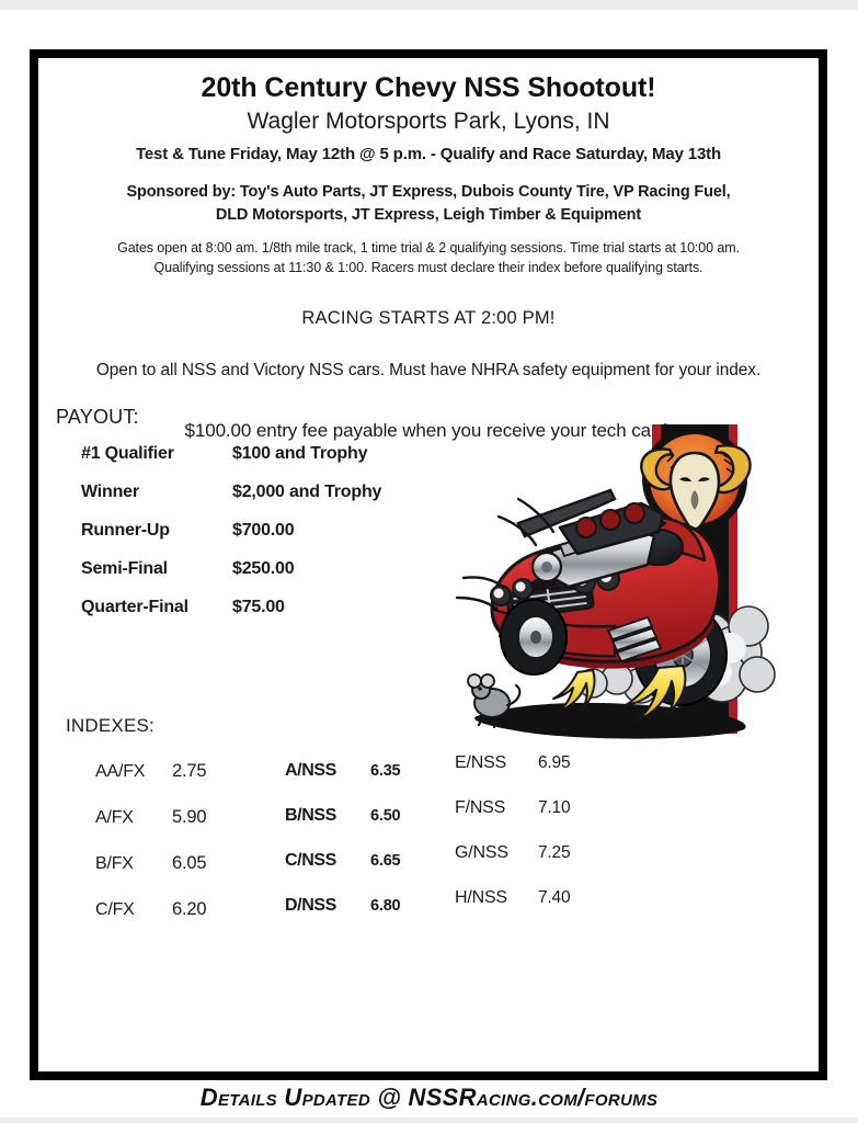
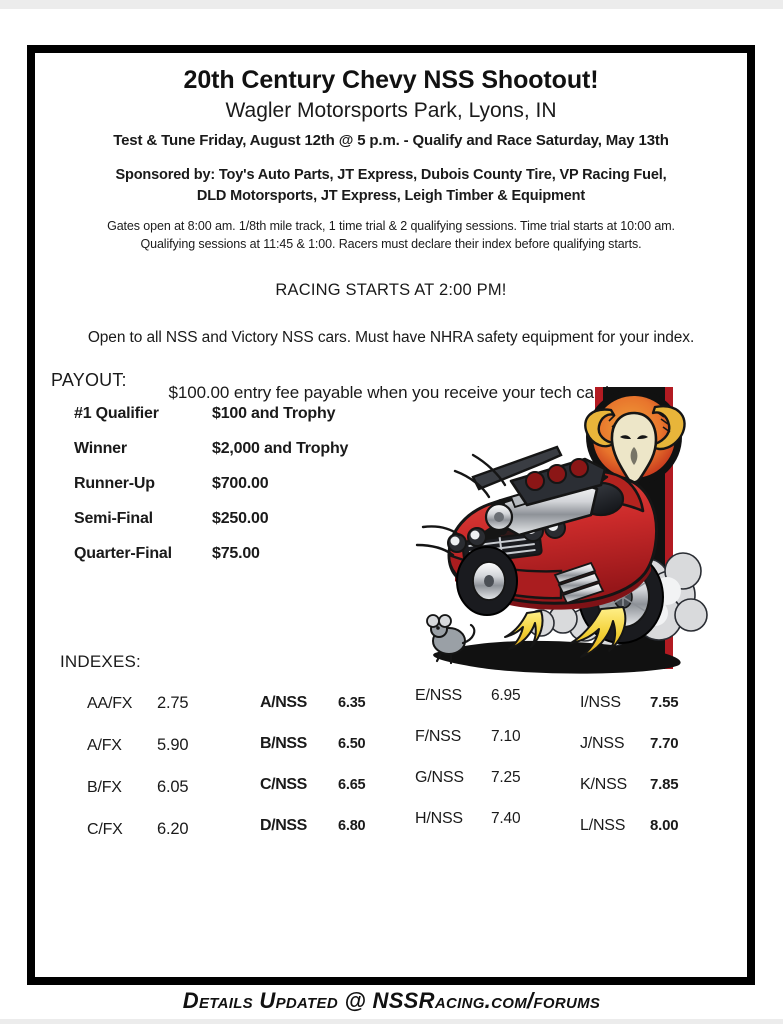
  20th Century Chevy NSS Shootout!
  Wagler Motorsports Park, Lyons, IN
- Test & Tune Friday, May 12th @ 5 p.m. - Qualify and Race Saturday, May 13th
+ Test & Tune Friday, August 12th @ 5 p.m. - Qualify and Race Saturday, May 13th
  Sponsored by: Toy's Auto Parts, JT Express, Dubois County Tire, VP Racing Fuel,
  DLD Motorsports, JT Express, Leigh Timber & Equipment
  Gates open at 8:00 am. 1/8th mile track, 1 time trial & 2 qualifying sessions. Time trial starts at 10:00 am.
- Qualifying sessions at 11:30 & 1:00. Racers must declare their index before qualifying starts.
+ Qualifying sessions at 11:45 & 1:00. Racers must declare their index before qualifying starts.
  RACING STARTS AT 2:00 PM!
  Open to all NSS and Victory NSS cars. Must have NHRA safety equipment for your index.
  $100.00 entry fee payable when you receive your tech ca
  PAYOUT:
  #1 Qualifier
  $100 and Trophy
  Winner
  $2,000 and Trophy
  Runner-Up
  $700.00
  Semi-Final
  $250.00
  Quarter-Final
  $75.00
  INDEXES:
  AA/FX
  2.75
  A/FX
  5.90
  B/FX
  6.05
  C/FX
  6.20
  A/NSS
  6.35
  B/NSS
  6.50
  C/NSS
  6.65
  D/NSS
  6.80
  E/NSS
  6.95
  F/NSS
  7.10
  G/NSS
  7.25
  H/NSS
  7.40
+ I/NSS
+ 7.55
+ J/NSS
+ 7.70
+ K/NSS
+ 7.85
+ L/NSS
+ 8.00
  Details Updated @ NSSRacing.com/forums
